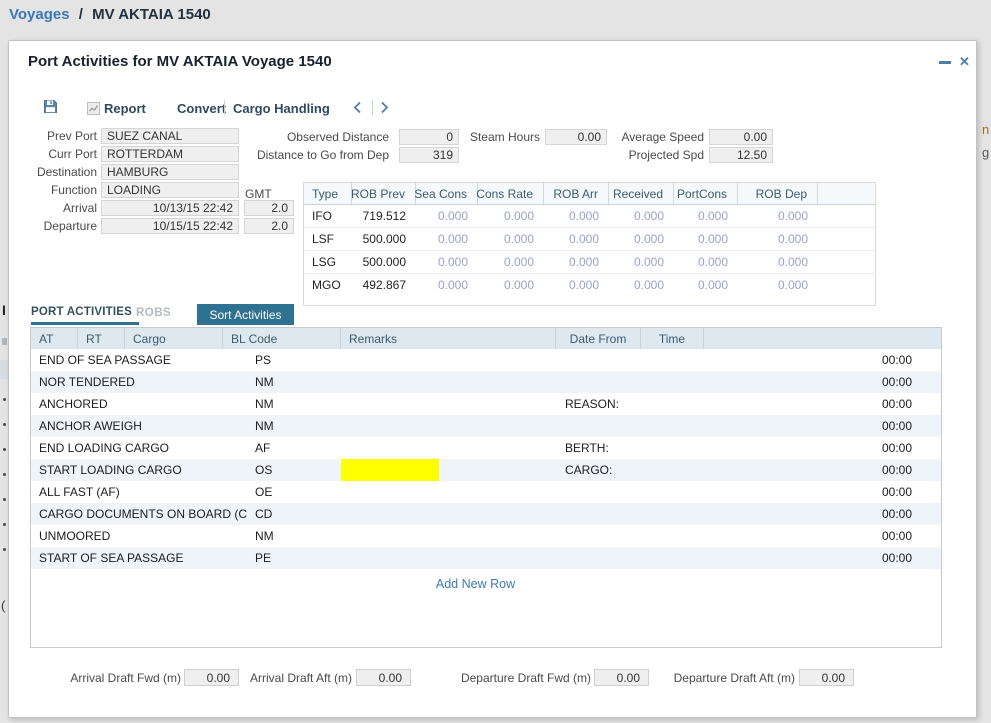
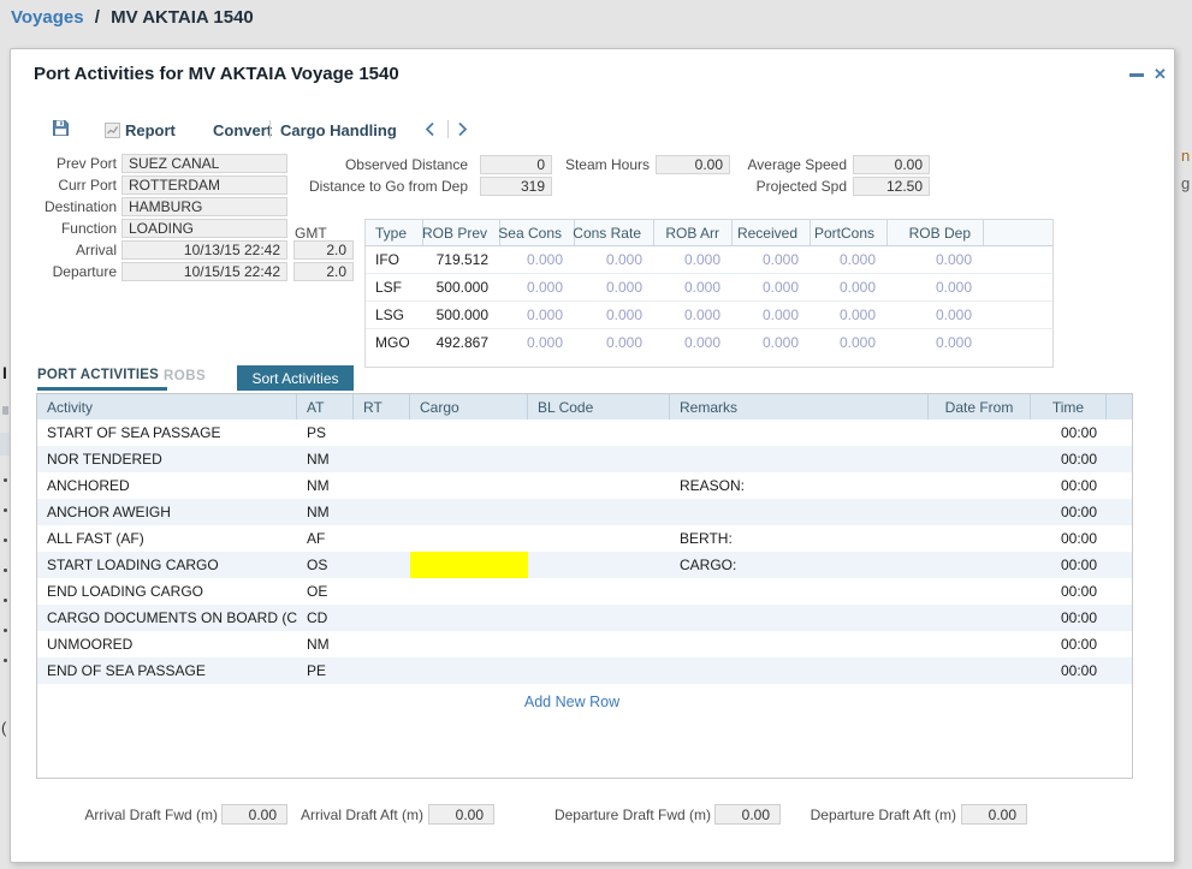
  Voyages / MV AKTAIA 1540
  I
  (
  n
  g
  Port Activities for MV AKTAIA Voyage 1540
  ✕
  Report
  Conver
  Cargo Handling
  Prev Port
  SUEZ CANAL
  Curr Port
  ROTTERDAM
  Destination
  HAMBURG
  Function
  LOADING
  Arrival
  10/13/15 22:42
  Departure
  10/15/15 22:42
  GMT
  2.0
  2.0
  Observed Distance
  0
  Distance to Go from Dep
  319
  Steam Hours
  0.00
  Average Speed
  0.00
  Projected Spd
  12.50
  Type
  ROB Prev
  Sea Cons
  Cons Rate
  ROB Arr
  Received
  PortCons
  ROB Dep
  IFO
  719.512
  0.000
  0.000
  0.000
  0.000
  0.000
  0.000
  LSF
  500.000
  0.000
  0.000
  0.000
  0.000
  0.000
  0.000
  LSG
  500.000
  0.000
  0.000
  0.000
  0.000
  0.000
  0.000
  MGO
  492.867
  0.000
  0.000
  0.000
  0.000
  0.000
  0.000
  PORT ACTIVITIES
  ROBS
  Sort Activities
+ Activity
  AT
  RT
  Cargo
  BL Code
  Remarks
  Date From
  Time
- END OF SEA PASSAGE
+ START OF SEA PASSAGE
  PS
  00:00
  NOR TENDERED
  NM
  00:00
  ANCHORED
  NM
  REASON:
  00:00
  ANCHOR AWEIGH
  NM
  00:00
- END LOADING CARGO
+ ALL FAST (AF)
  AF
  BERTH:
  00:00
  START LOADING CARGO
  OS
  CARGO:
  00:00
- ALL FAST (AF)
+ END LOADING CARGO
  OE
  00:00
  CARGO DOCUMENTS ON BOARD (C
  CD
  00:00
  UNMOORED
  NM
  00:00
- START OF SEA PASSAGE
+ END OF SEA PASSAGE
  PE
  00:00
  Add New Row
  Arrival Draft Fwd (m)
  0.00
  Arrival Draft Aft (m)
  0.00
  Departure Draft Fwd (m)
  0.00
  Departure Draft Aft (m)
  0.00
